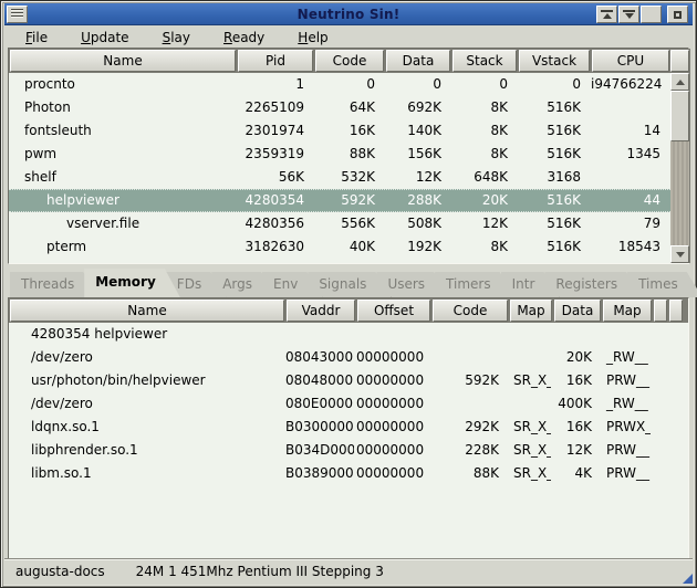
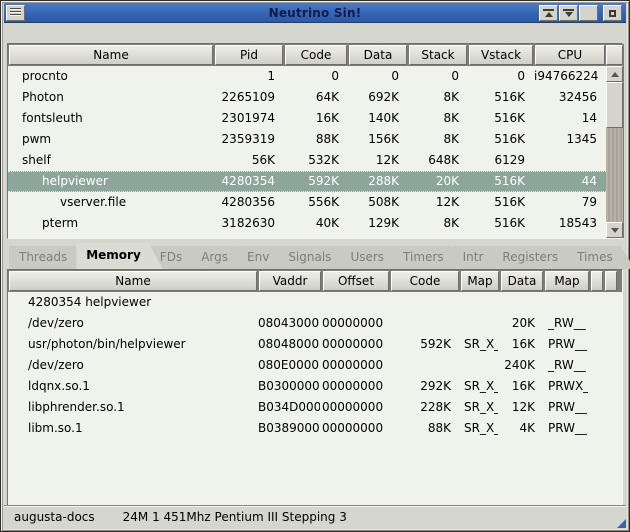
  Neutrino Sin!
- File
- Update
- Slay
- Ready
- Help
  Name
  Pid
  Code
  Data
  Stack
  Vstack
  CPU
  procnto
  1
  0
  0
  0
  0
  i94766224
  Photon
  2265109
  64K
  692K
  8K
  516K
+ 32456
  fontsleuth
  2301974
  16K
  140K
  8K
  516K
  14
  pwm
  2359319
  88K
  156K
  8K
  516K
  1345
  shelf
  56K
  532K
  12K
  648K
- 3168
+ 6129
  helpviewer
  4280354
  592K
  288K
  20K
  516K
  44
  vserver.file
  4280356
  556K
  508K
  12K
  516K
  79
  pterm
  3182630
  40K
- 192K
+ 129K
  8K
  516K
  18543
  Threads
  Memory
  FDs
  Args
  Env
  Signals
  Users
  Timers
  Intr
  Registers
  Times
  Name
  Vaddr
  Offset
  Code
  Map
  Data
  Map
  4280354 helpviewer
  /dev/zero
  08043000
  00000000
  20K
  _RW__
  usr/photon/bin/helpviewer
  08048000
  00000000
  592K
  SR_X_
  16K
  PRW__
  /dev/zero
  080E0000
  00000000
- 400K
+ 240K
  _RW__
  ldqnx.so.1
  B0300000
  00000000
  292K
  SR_X_
  16K
  PRWX_
  libphrender.so.1
  B034D000
  00000000
  228K
  SR_X_
  12K
  PRW__
  libm.so.1
  B0389000
  00000000
  88K
  SR_X_
  4K
  PRW__
  augusta-docs
  24M 1 451Mhz Pentium III Stepping 3
